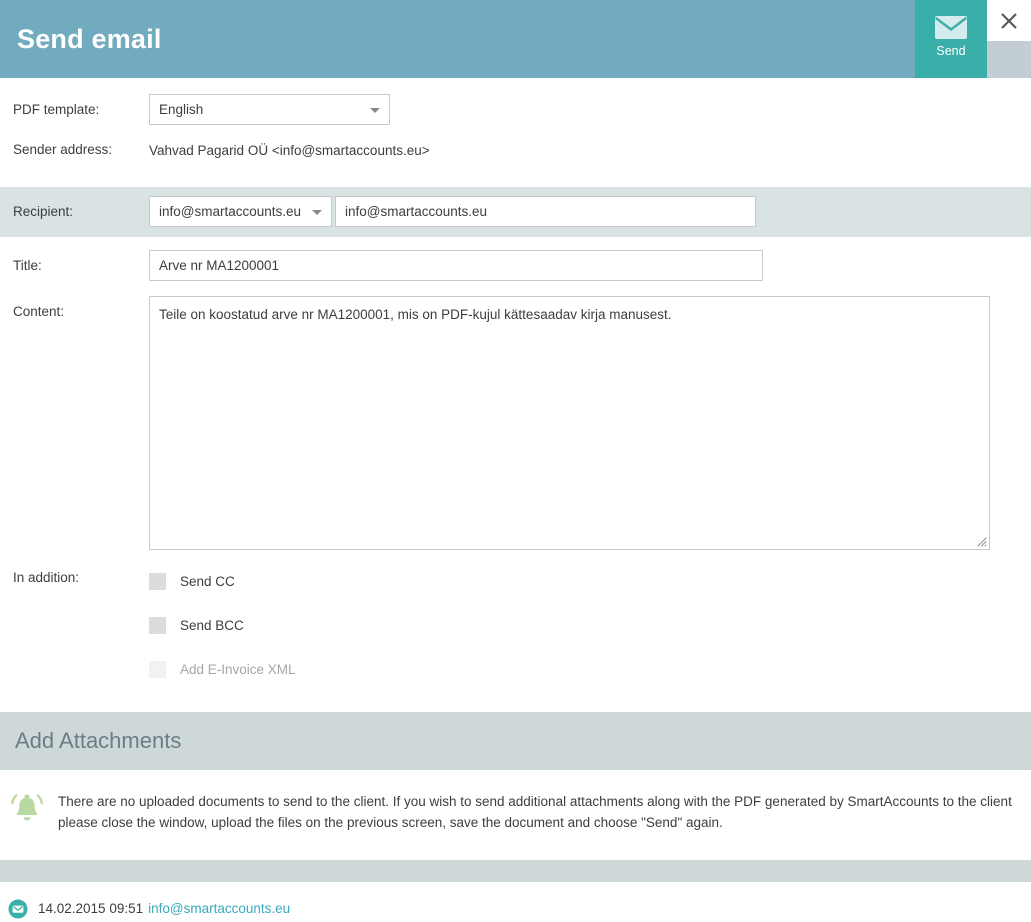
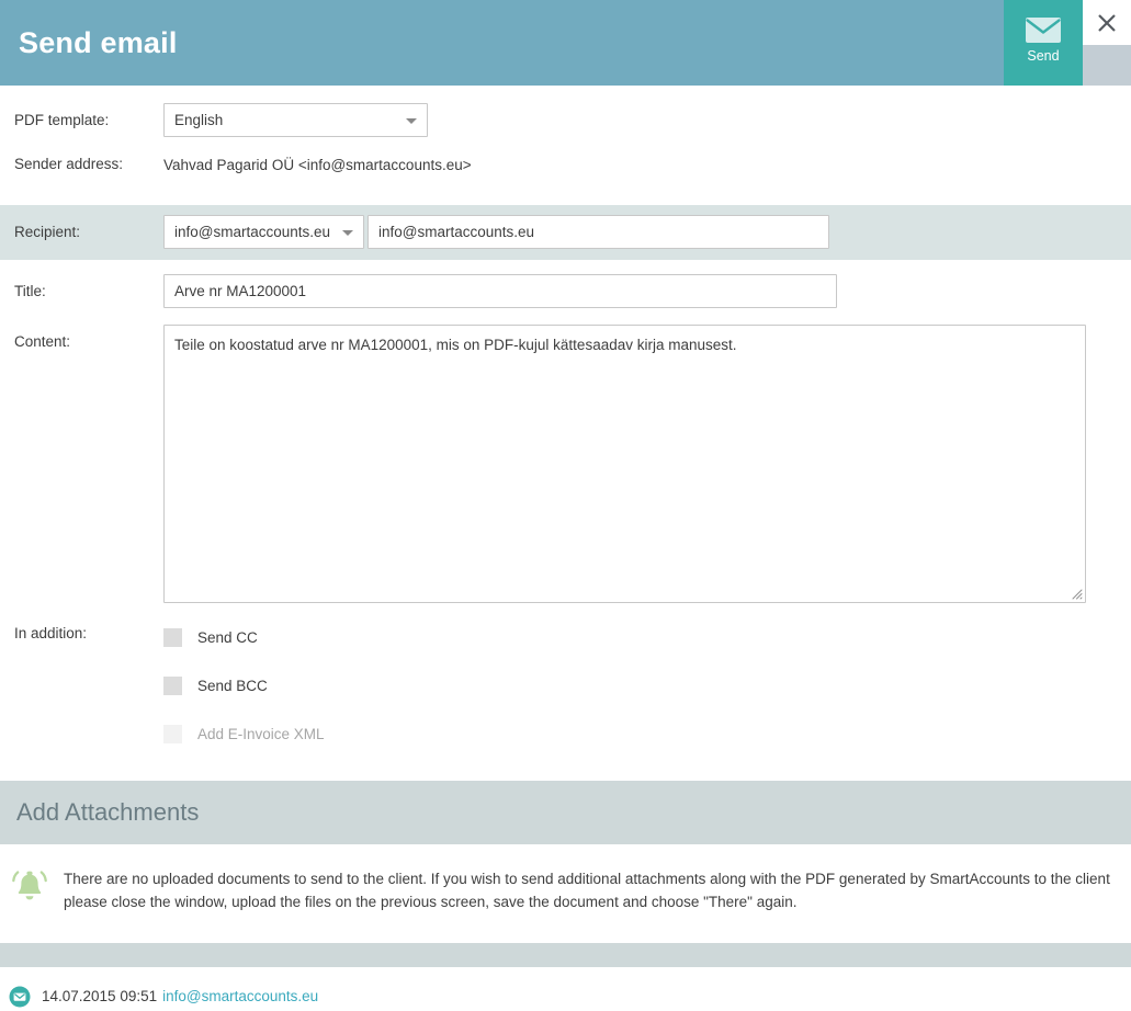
  Send email
  Send
  PDF template:
  English
  Sender address:
  Vahvad Pagarid OÜ <info@smartaccounts.eu>
  Recipient:
  info@smartaccounts.eu
  info@smartaccounts.eu
  Title:
  Arve nr MA1200001
  Content:
  Teile on koostatud arve nr MA1200001, mis on PDF-kujul kättesaadav kirja manusest.
  In addition:
  Send CC
  Send BCC
  Add E-Invoice XML
  Add Attachments
- There are no uploaded documents to send to the client. If you wish to send additional attachments along with the PDF generated by SmartAccounts to the client please close the window, upload the files on the previous screen, save the document and choose "Send" again.
+ There are no uploaded documents to send to the client. If you wish to send additional attachments along with the PDF generated by SmartAccounts to the client please close the window, upload the files on the previous screen, save the document and choose "There" again.
- 14.02.2015 09:51
+ 14.07.2015 09:51
  info@smartaccounts.eu
